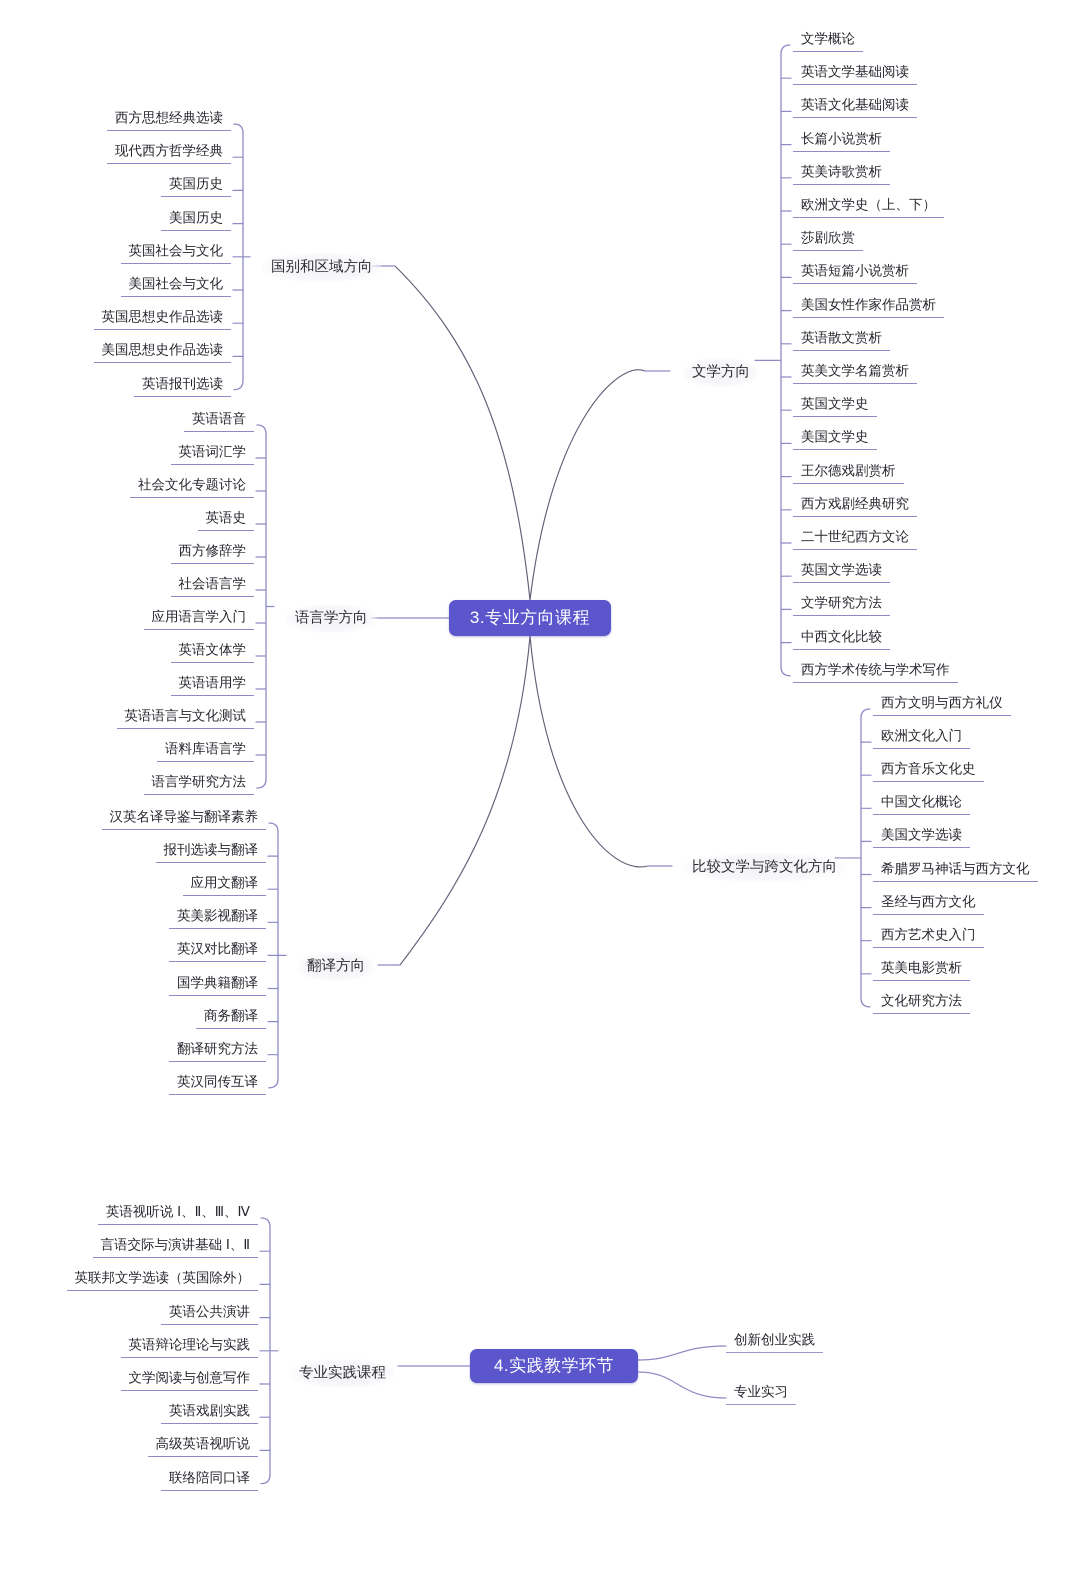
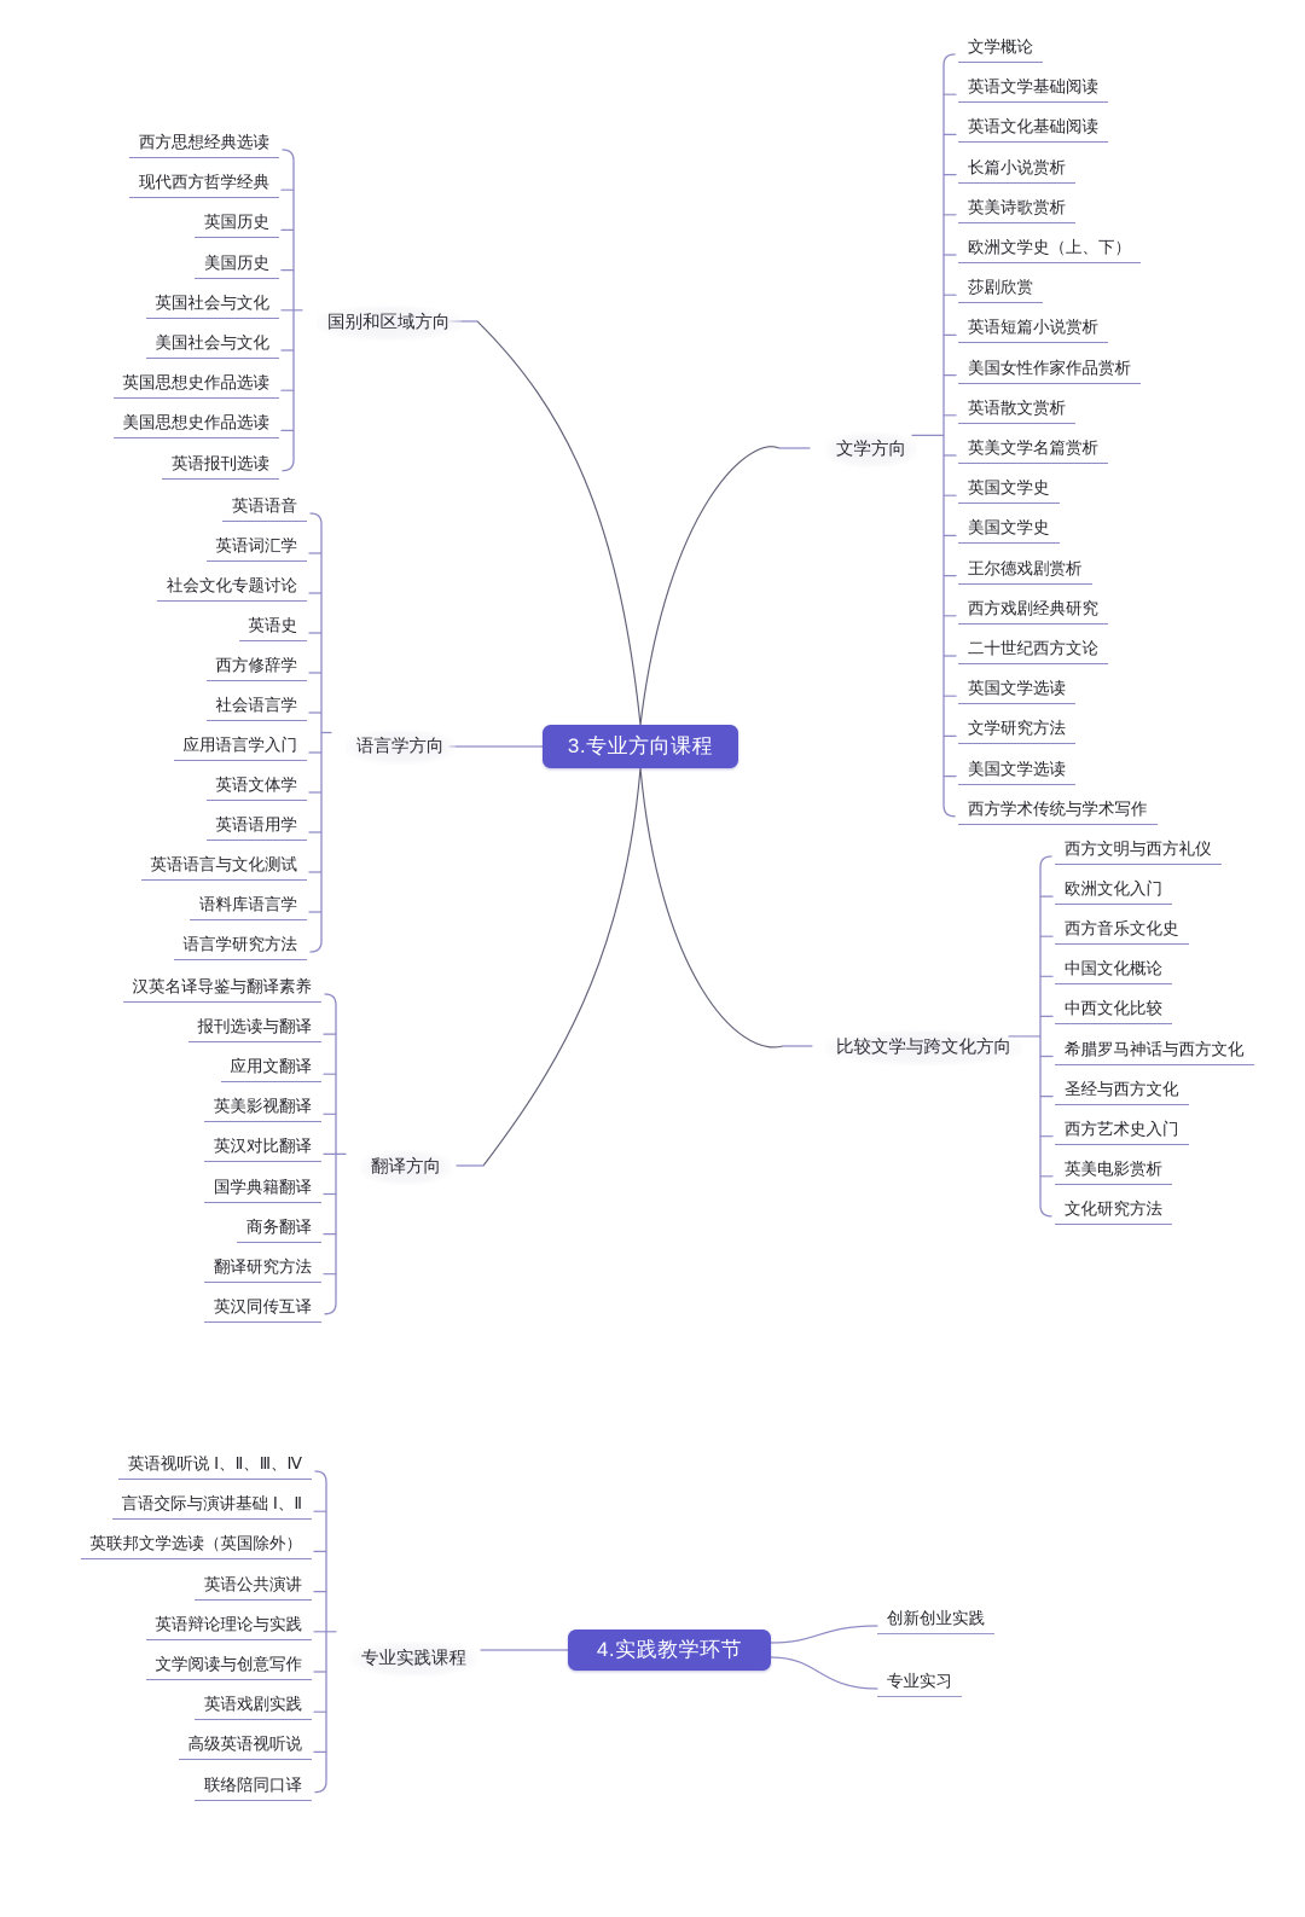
  3.专业方向课程
  4.实践教学环节
  西方思想经典选读
  现代西方哲学经典
  英国历史
  美国历史
  英国社会与文化
  美国社会与文化
  英国思想史作品选读
  美国思想史作品选读
  英语报刊选读
  国别和区域方向
  英语语音
  英语词汇学
  社会文化专题讨论
  英语史
  西方修辞学
  社会语言学
  应用语言学入门
  英语文体学
  英语语用学
  英语语言与文化测试
  语料库语言学
  语言学研究方法
  语言学方向
  汉英名译导鉴与翻译素养
  报刊选读与翻译
  应用文翻译
  英美影视翻译
  英汉对比翻译
  国学典籍翻译
  商务翻译
  翻译研究方法
  英汉同传互译
  翻译方向
  文学概论
  英语文学基础阅读
  英语文化基础阅读
  长篇小说赏析
  英美诗歌赏析
  欧洲文学史（上、下）
  莎剧欣赏
  英语短篇小说赏析
  美国女性作家作品赏析
  英语散文赏析
  英美文学名篇赏析
  英国文学史
  美国文学史
  王尔德戏剧赏析
  西方戏剧经典研究
  二十世纪西方文论
  英国文学选读
  文学研究方法
- 中西文化比较
+ 美国文学选读
  西方学术传统与学术写作
  文学方向
  西方文明与西方礼仪
  欧洲文化入门
  西方音乐文化史
  中国文化概论
- 美国文学选读
+ 中西文化比较
  希腊罗马神话与西方文化
  圣经与西方文化
  西方艺术史入门
  英美电影赏析
  文化研究方法
  比较文学与跨文化方向
  英语视听说 Ⅰ、Ⅱ、Ⅲ、Ⅳ
  言语交际与演讲基础 Ⅰ、Ⅱ
  英联邦文学选读（英国除外）
  英语公共演讲
  英语辩论理论与实践
  文学阅读与创意写作
  英语戏剧实践
  高级英语视听说
  联络陪同口译
  专业实践课程
  创新创业实践
  专业实习
